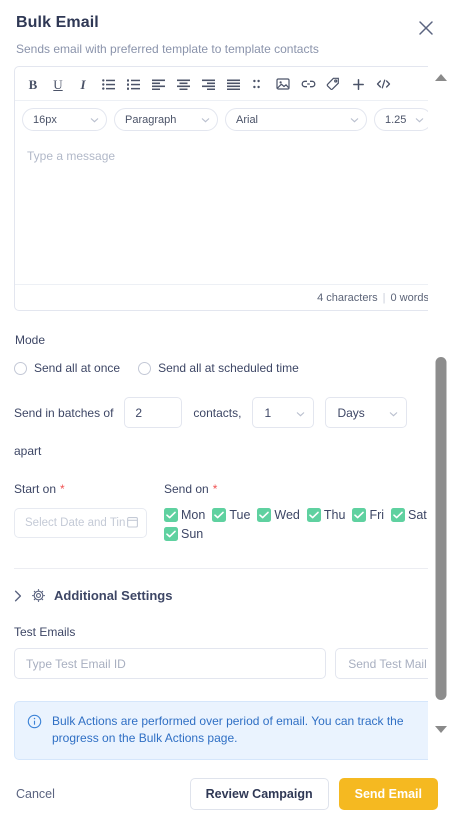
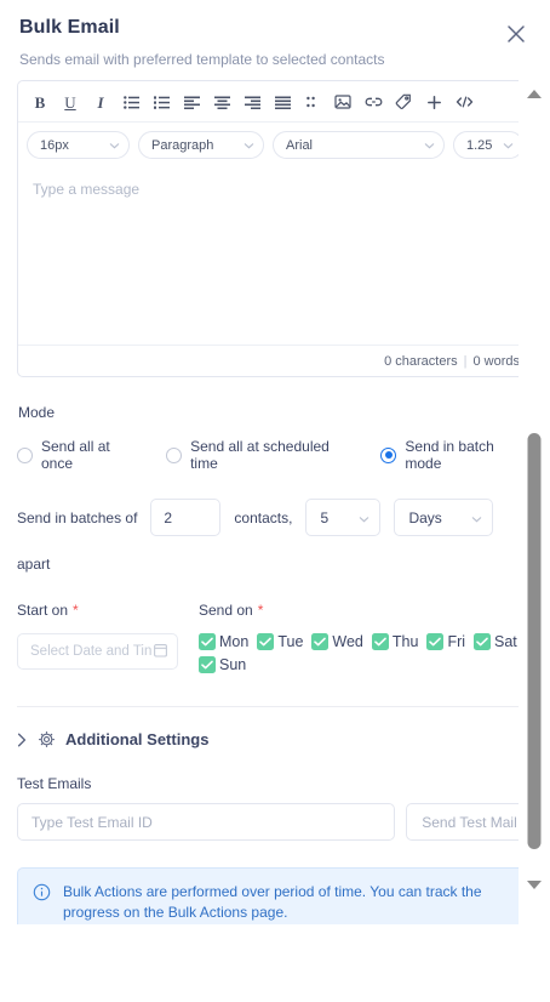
  Bulk Email
- Sends email with preferred template to template contacts
+ Sends email with preferred template to selected contacts
  B
  U
  I
  16px
  Paragraph
  Arial
  1.25
  Type a message
- 4 characters
+ 0 characters
  |
  0 words
  Mode
  Send all at once
  Send all at scheduled time
+ Send in batch mode
  Send in batches of
  2
  contacts,
- 1
+ 5
  Days
  apart
  Start on *
  Select Date and Tin
  Send on *
  Mon
  Tue
  Wed
  Thu
  Fri
  Sat
  Sun
  Additional Settings
  Test Emails
  Type Test Email ID
  Send Test Mail
- Bulk Actions are performed over period of email. You can track the progress on the Bulk Actions page.
+ Bulk Actions are performed over period of time. You can track the progress on the Bulk Actions page.
- Cancel
- Review Campaign
- Send Email
